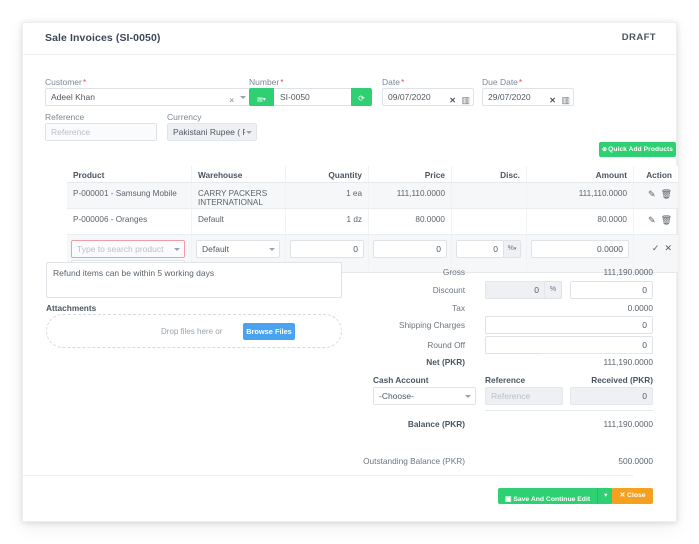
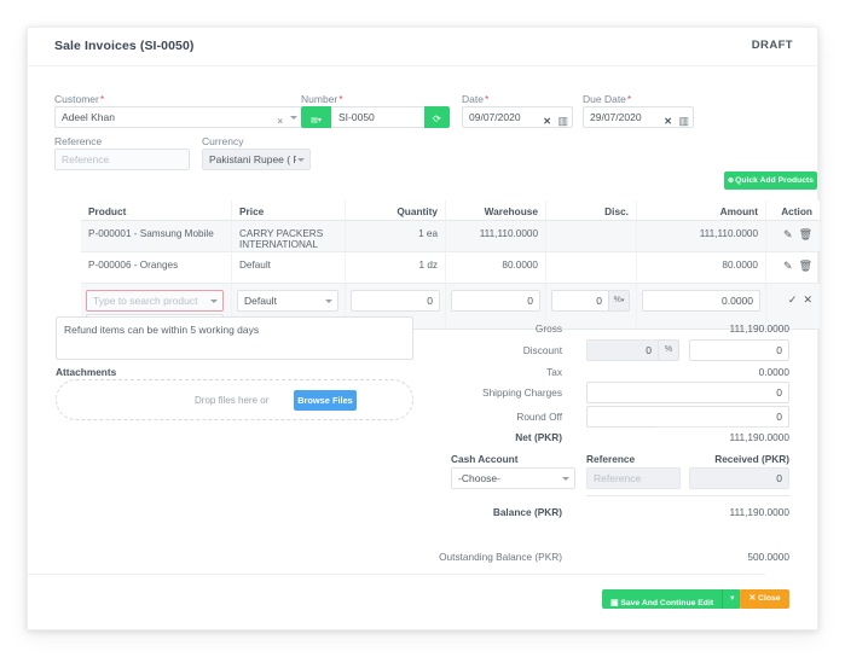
  Sale Invoices (SI-0050)
  DRAFT
  Customer*
  Adeel Khan
  ×
  Number*
  SI-0050
  ⟳
  Date*
  09/07/2020
  ✕
  ▥
  Due Date*
  29/07/2020
  ✕
  ▥
  Reference
  Reference
  Currency
  Pakistani Rupee (
  Product
- Warehouse
+ Price
  Quantity
- Price
+ Warehouse
  Disc.
  Amount
  Action
  P-000001 - Samsung Mobile
  CARRY PACKERS INTERNATIONAL
  1 ea
  111,110.0000
  111,110.0000
  ✎ 🗑
  P-000006 - Oranges
  Default
  1 dz
  80.0000
  80.0000
  ✎ 🗑
  Type to search product
  Default
  0
  0
  0
  0.0000
  ✓ ✕
  Refund items can be within 5 working days
  Attachments
  Drop files here or
  Browse Files
  Gross
  111,190.0000
  Discount
  0
  0
  Tax
  0.0000
  Shipping Charges
  0
  Round Off
  0
  Net (PKR)
  111,190.0000
  Cash Account
  -Choose-
  Reference
  Reference
  Received (PKR)
  0
  Balance (PKR)
  111,190.0000
  Outstanding Balance (PKR)
  500.0000
